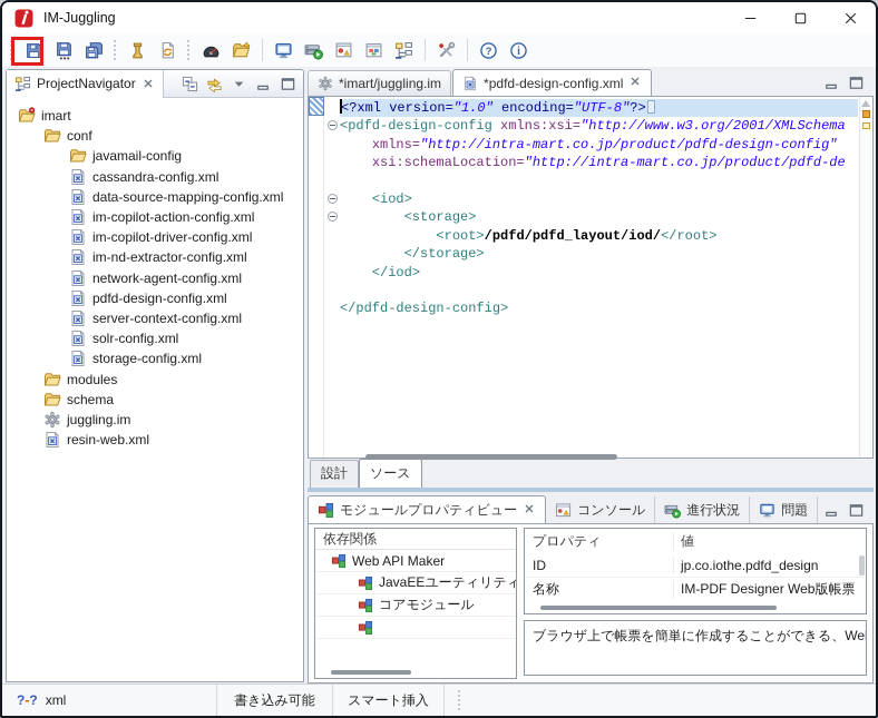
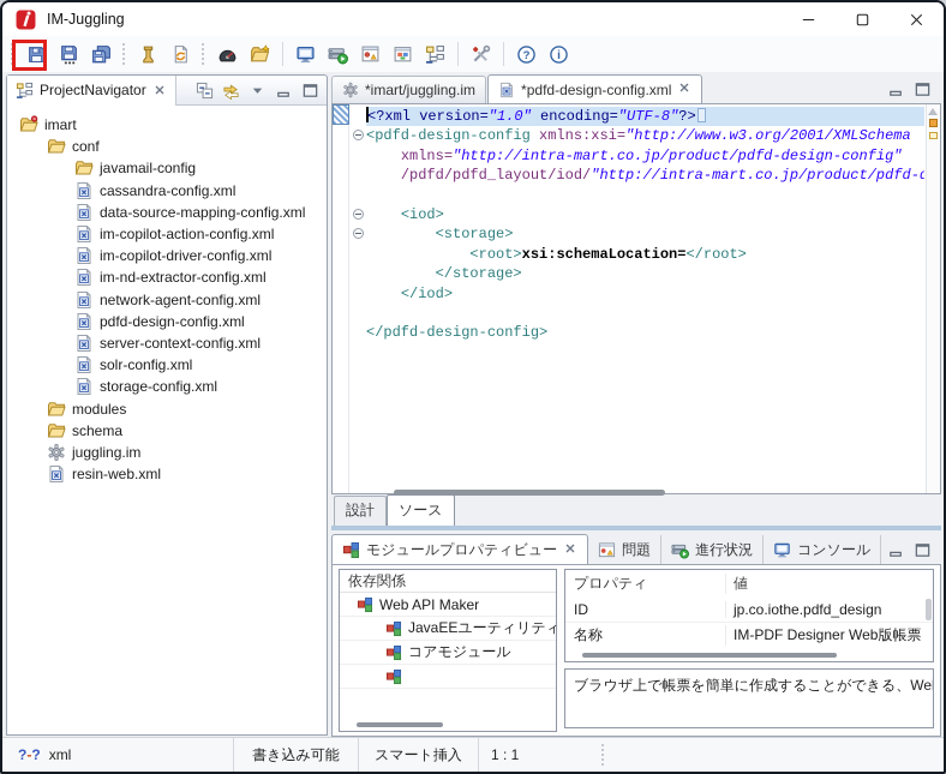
  IM-Juggling
  ?
  i
  ProjectNavigator
  imart
  conf
  javamail-config
  cassandra-config.xml
  data-source-mapping-config.xml
  im-copilot-action-config.xml
  im-copilot-driver-config.xml
  im-nd-extractor-config.xml
  network-agent-config.xml
  pdfd-design-config.xml
  server-context-config.xml
  solr-config.xml
  storage-config.xml
  modules
  schema
  juggling.im
  resin-web.xml
  *imart/juggling.im
  *pdfd-design-config.xml
  <?xml version="1.0" encoding="UTF-8"?>
  <pdfd-design-config xmlns:xsi="http://www.w3.org/2001/XMLSchema
  xmlns="http://intra-mart.co.jp/product/pdfd-design-config"
- xsi:schemaLocation="http://intra-mart.co.jp/product/pdfd-de
+ /pdfd/pdfd_layout/iod/"http://intra-mart.co.jp/product/pdfd-d
  <iod>
  <storage>
- <root>/pdfd/pdfd_layout/iod/</root>
+ <root>xsi:schemaLocation=</root>
  </storage>
  </iod>
  </pdfd-design-config>
  設計
  ソース
  モジュールプロパティビュー
- コンソール
+ 問題
  進行状況
- 問題
+ コンソール
  依存関係
  Web API Maker
  JavaEEユーティリティ
  コアモジュール
  プロパティ
  値
  ID
  jp.co.iothe.pdfd_design
  名称
  IM-PDF Designer Web版帳票
  ブラウザ上で帳票を簡単に作成することができる、We
  ?-?
  xml
  書き込み可能
  スマート挿入
+ 1 : 1
